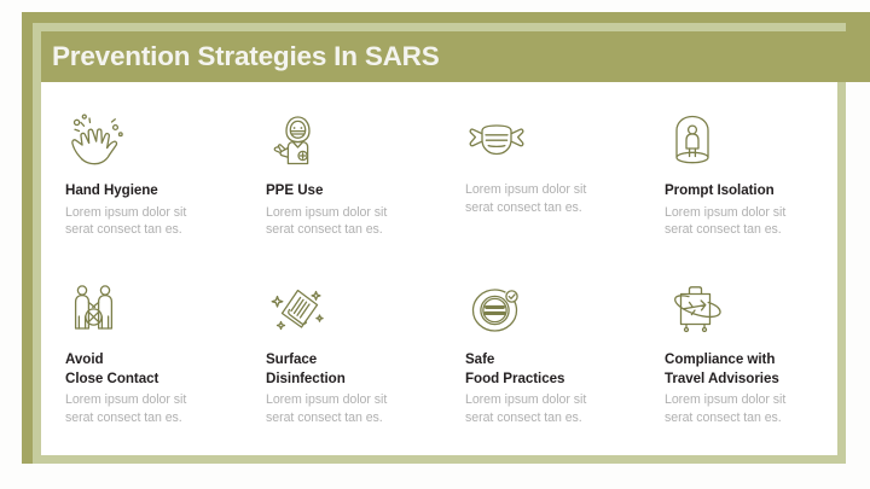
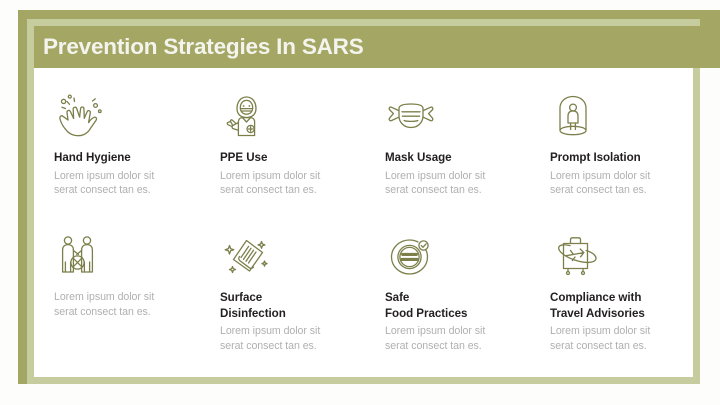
  Prevention Strategies In SARS
  Hand Hygiene
  Lorem ipsum dolor sit
  serat consect tan es.
  PPE Use
  Lorem ipsum dolor sit
  serat consect tan es.
+ Mask Usage
  Lorem ipsum dolor sit
  serat consect tan es.
  Prompt Isolation
  Lorem ipsum dolor sit
  serat consect tan es.
- Avoid
- Close Contact
  Lorem ipsum dolor sit
  serat consect tan es.
  Surface
  Disinfection
  Lorem ipsum dolor sit
  serat consect tan es.
  Safe
  Food Practices
  Lorem ipsum dolor sit
  serat consect tan es.
  Compliance with
  Travel Advisories
  Lorem ipsum dolor sit
  serat consect tan es.
